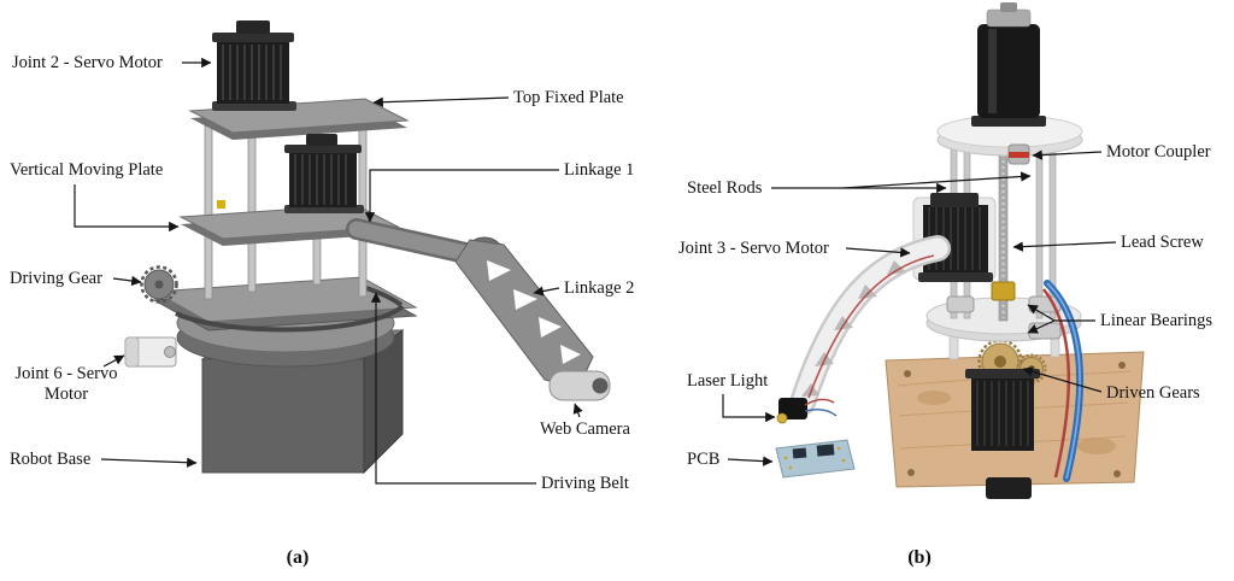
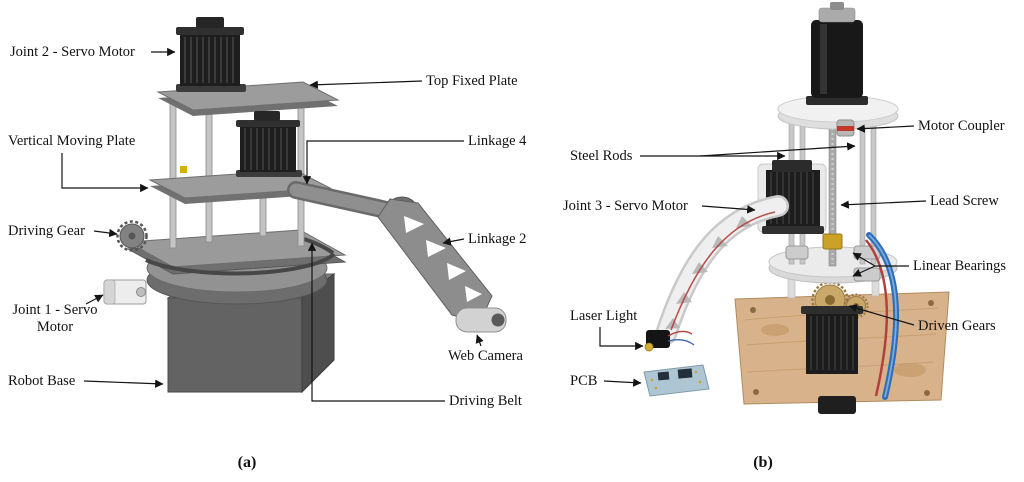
  Joint 2 - Servo Motor
  Top Fixed Plate
  Vertical Moving Plate
- Linkage 1
+ Linkage 4
  Driving Gear
  Linkage 2
- Joint 6 - Servo Motor
+ Joint 1 - Servo Motor
  Web Camera
  Robot Base
  Driving Belt
  (a)
  Motor Coupler
  Steel Rods
  Lead Screw
  Joint 3 - Servo Motor
  Linear Bearings
  Laser Light
  Driven Gears
  PCB
  (b)
